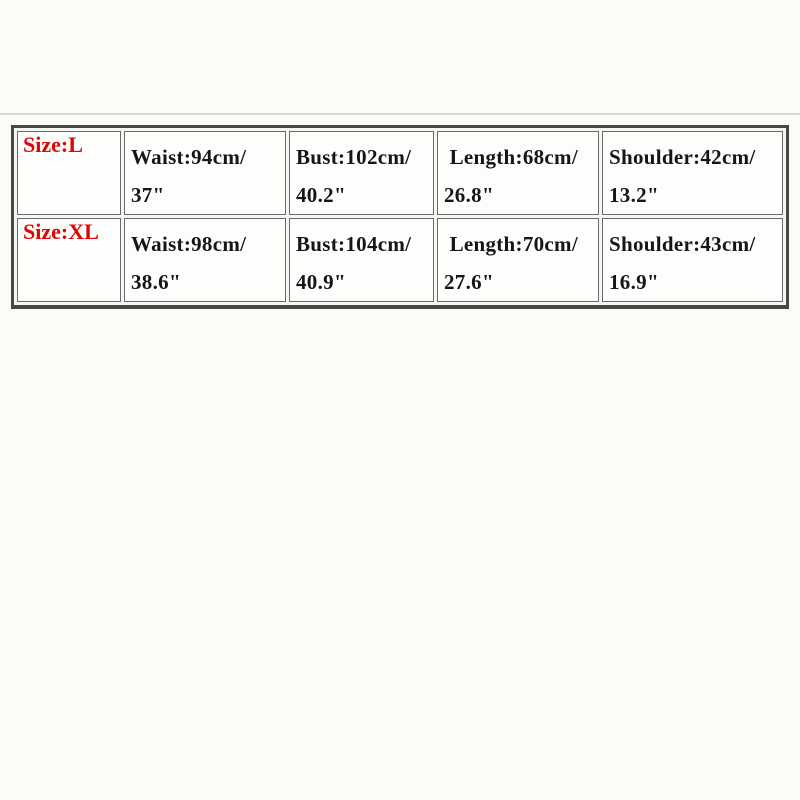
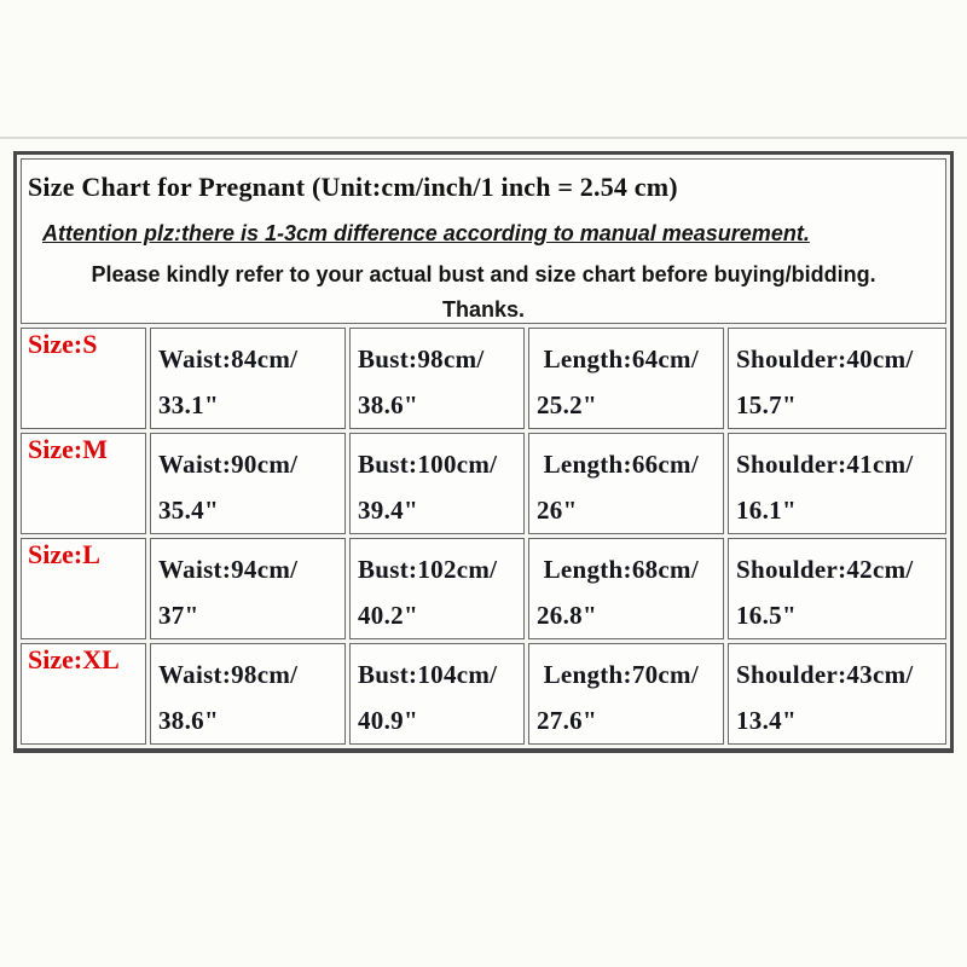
+ Size Chart for Pregnant (Unit:cm/inch/1 inch = 2.54 cm) Attention plz:there is 1-3cm difference according to manual measurement. Please kindly refer to your actual bust and size chart before buying/bidding. Thanks.
+ Size:S	Waist:84cm/ 33.1"	Bust:98cm/ 38.6"	Length:64cm/ 25.2"	Shoulder:40cm/ 15.7"
+ Size:M	Waist:90cm/ 35.4"	Bust:100cm/ 39.4"	Length:66cm/ 26"	Shoulder:41cm/ 16.1"
- Size:L	Waist:94cm/ 37"	Bust:102cm/ 40.2"	Length:68cm/ 26.8"	Shoulder:42cm/ 13.2"
+ Size:L	Waist:94cm/ 37"	Bust:102cm/ 40.2"	Length:68cm/ 26.8"	Shoulder:42cm/ 16.5"
- Size:XL	Waist:98cm/ 38.6"	Bust:104cm/ 40.9"	Length:70cm/ 27.6"	Shoulder:43cm/ 16.9"
+ Size:XL	Waist:98cm/ 38.6"	Bust:104cm/ 40.9"	Length:70cm/ 27.6"	Shoulder:43cm/ 13.4"
